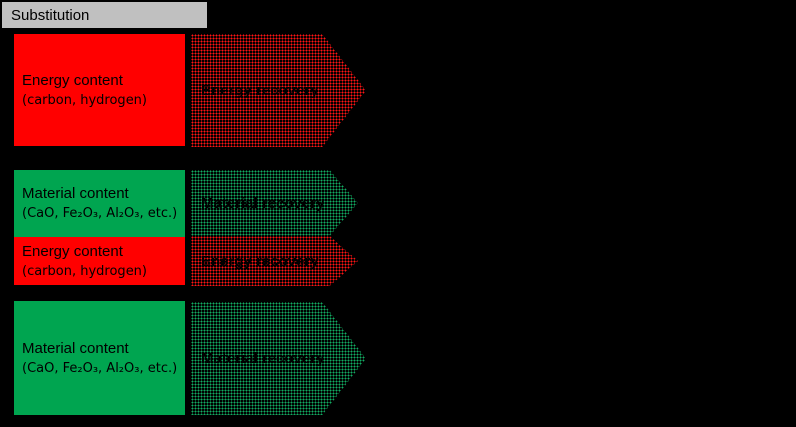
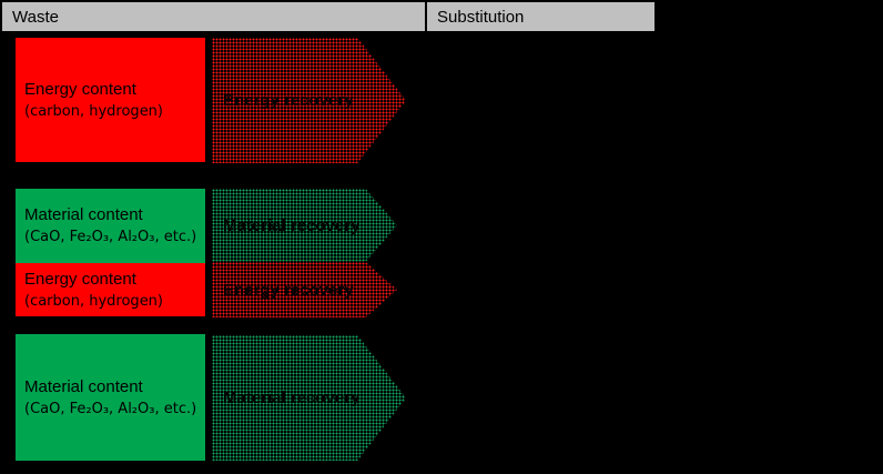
+ Waste
  Substitution
  Energy content
  (carbon, hydrogen)
  Energy recovery
  Material content
  (CaO, Fe₂O₃, Al₂O₃, etc.)
  Material recovery
  Energy content
  (carbon, hydrogen)
  Energy recovery
  Material content
  (CaO, Fe₂O₃, Al₂O₃, etc.)
  Material recovery
